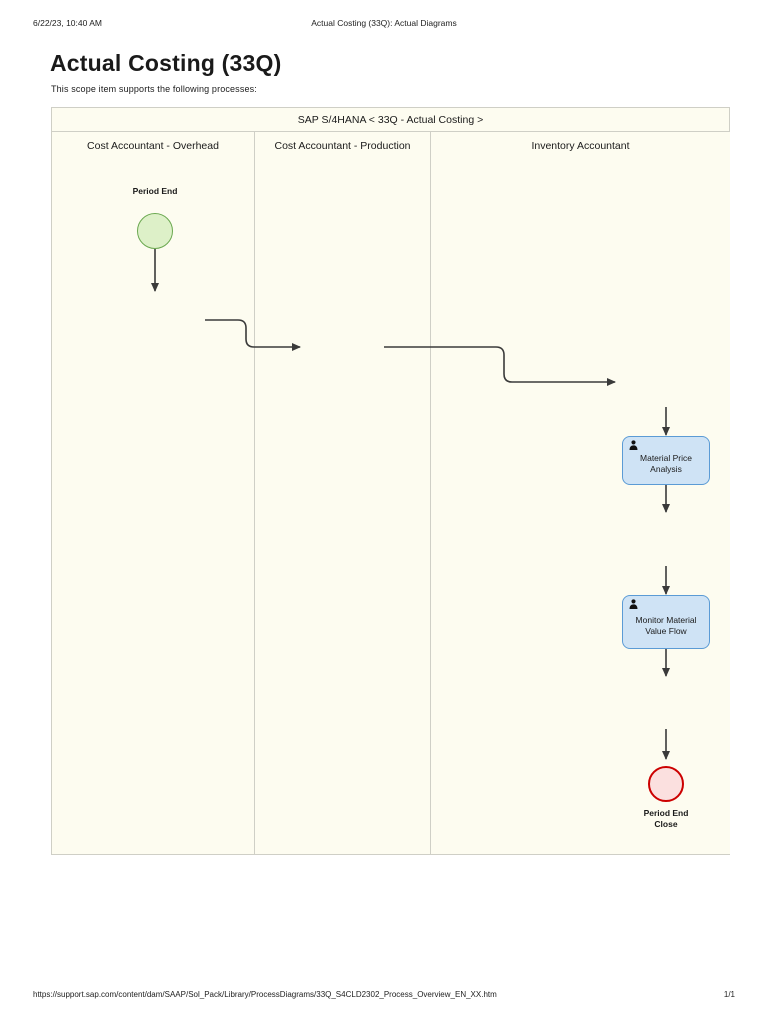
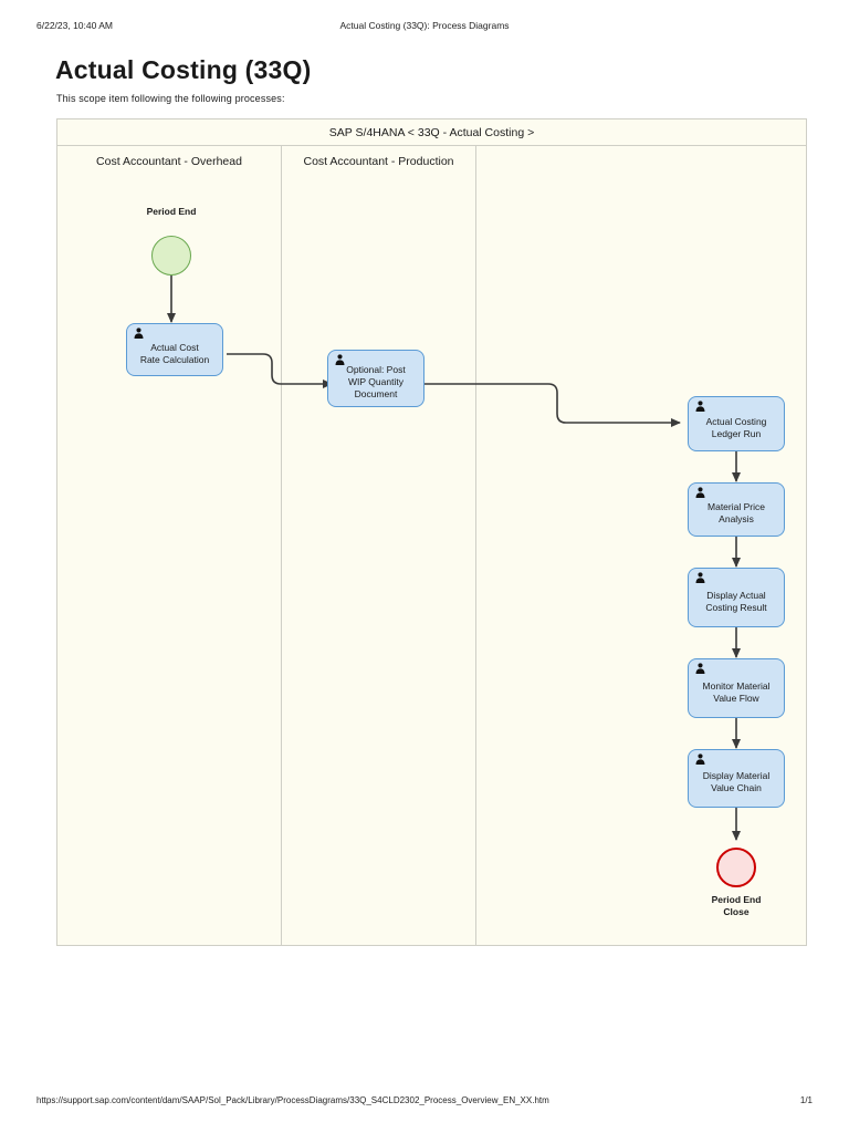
  6/22/23, 10:40 AM
- Actual Costing (33Q): Actual Diagrams
+ Actual Costing (33Q): Process Diagrams
  Actual Costing (33Q)
- This scope item supports the following processes:
+ This scope item following the following processes:
  SAP S/4HANA < 33Q - Actual Costing >
  Cost Accountant - Overhead
  Cost Accountant - Production
- Inventory Accountant
  Period End
+ Actual Cost
+ Rate Calculation
+ Optional: Post
+ WIP Quantity
+ Document
+ Actual Costing
+ Ledger Run
  Material Price
  Analysis
+ Display Actual
+ Costing Result
  Monitor Material
  Value Flow
+ Display Material
+ Value Chain
  Period End
  Close
  https://support.sap.com/content/dam/SAAP/Sol_Pack/Library/ProcessDiagrams/33Q_S4CLD2302_Process_Overview_EN_XX.htm
  1/1
